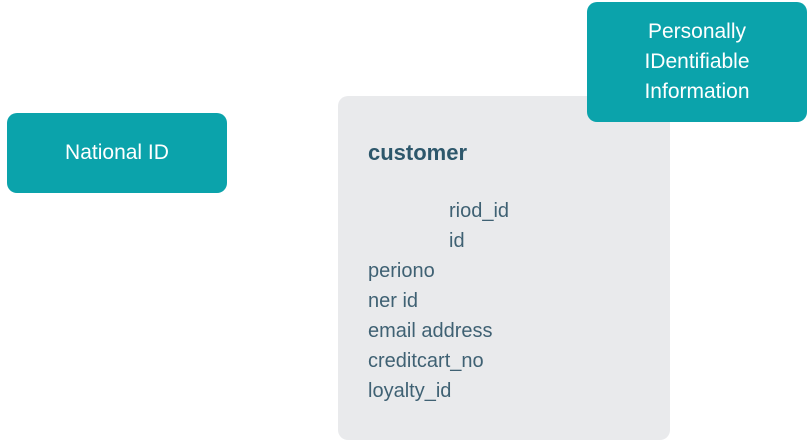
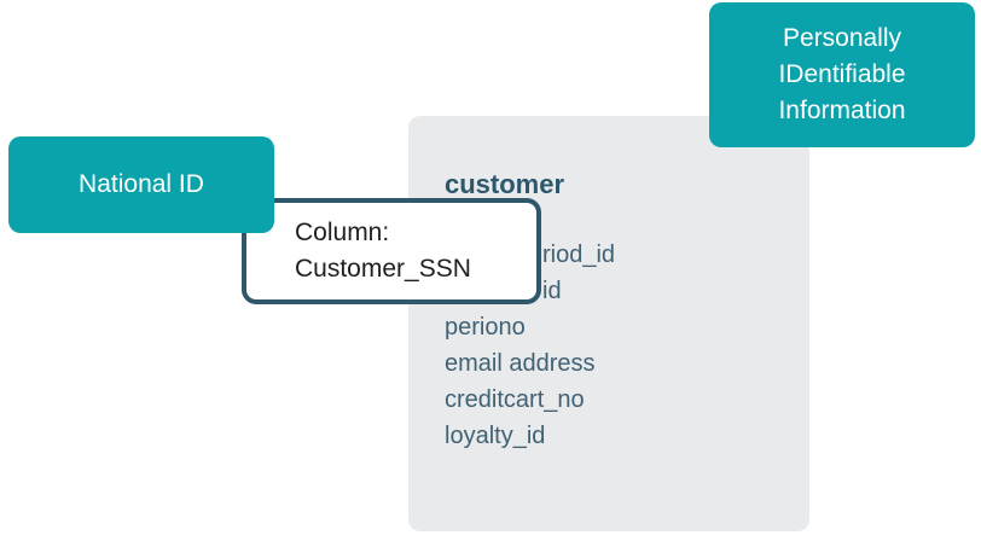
  customer
  riod_id
  id
  periono
- ner id
  email address
  creditcart_no
  loyalty_id
+ Column:
+ Customer_SSN
  National ID
  Personally IDentifiable Information
